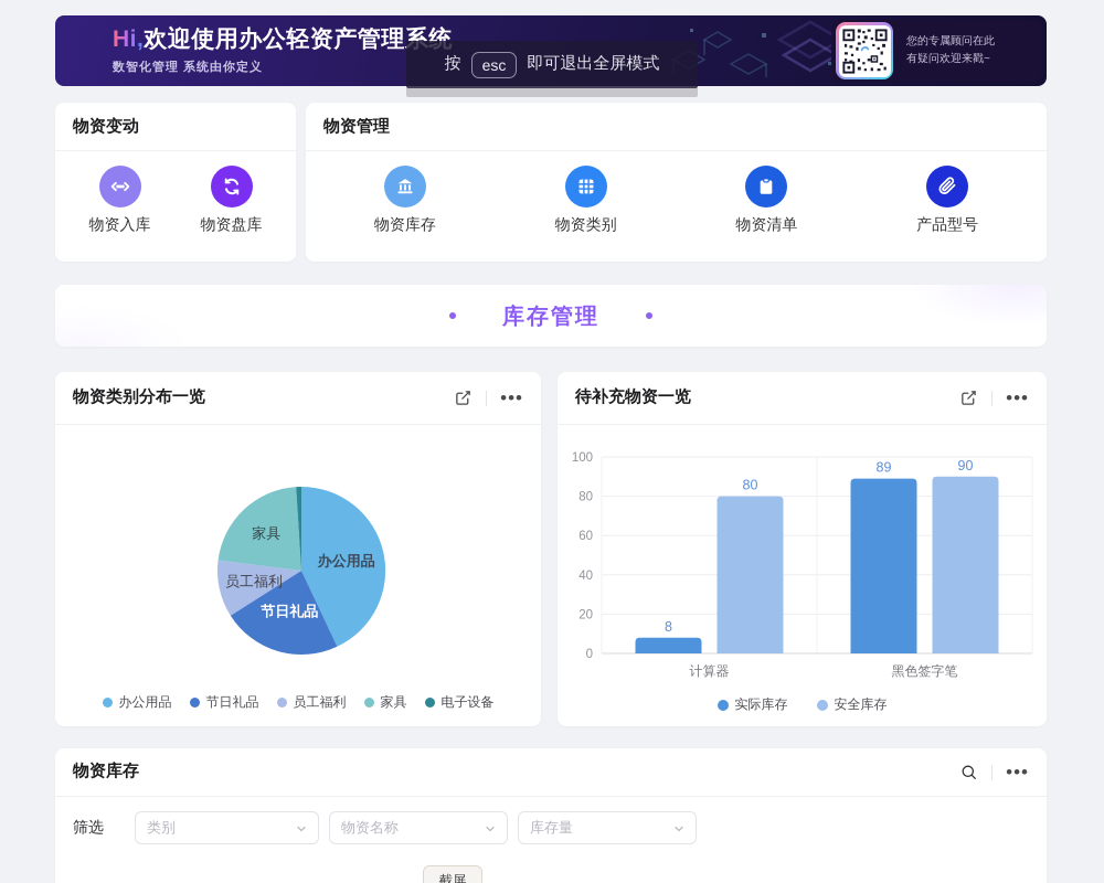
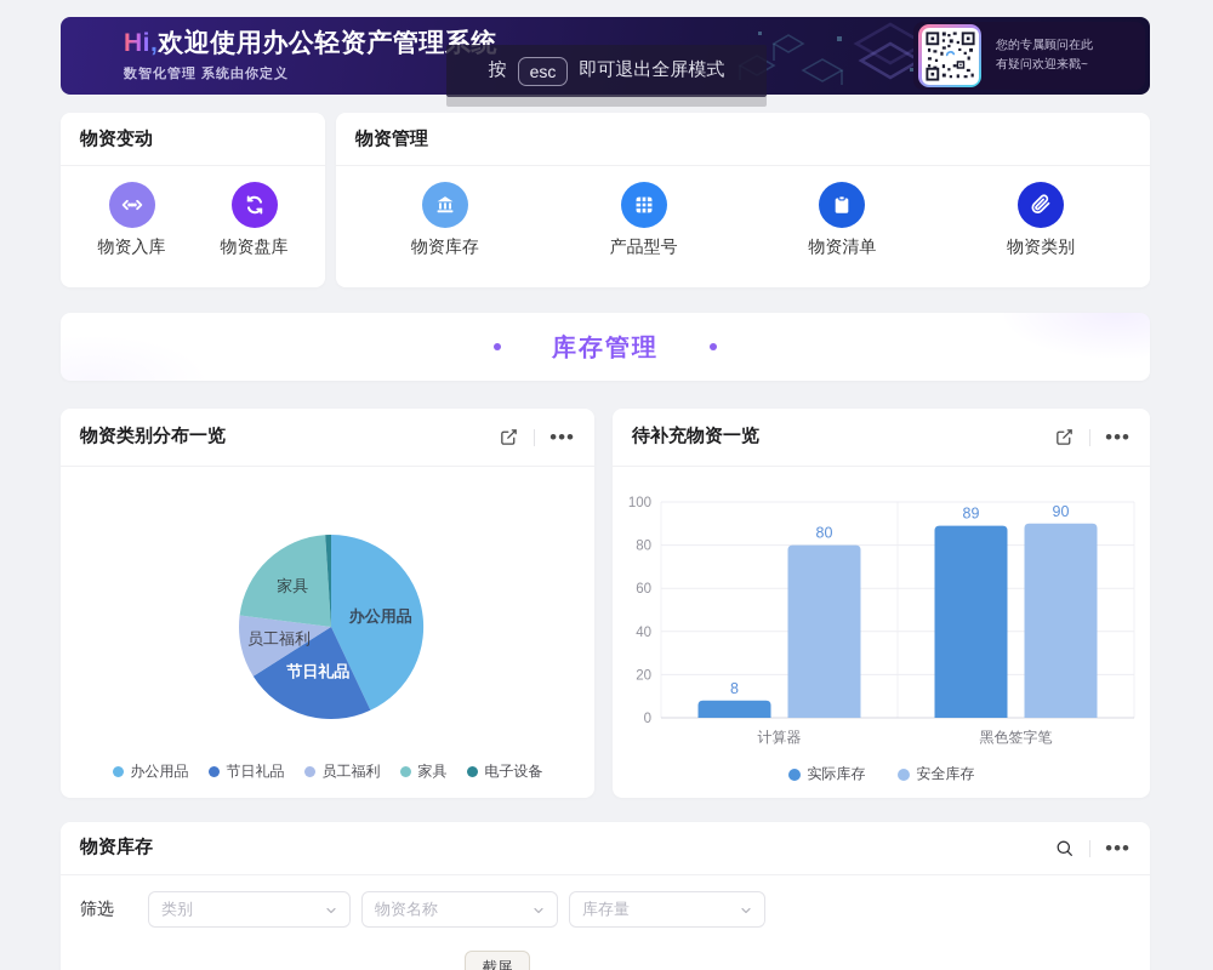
  Hi,欢迎使用办公轻资产管理系统
  数智化管理 系统由你定义
  您的专属顾问在此
  有疑问欢迎来戳~
  按
  esc
  即可退出全屏模式
  物资变动
  物资入库
  物资盘库
  物资管理
  物资库存
- 物资类别
+ 产品型号
  物资清单
- 产品型号
+ 物资类别
  库存管理
  物资类别分布一览
  •••
  办公用品
  节日礼品
  员工福利
  家具
  办公用品
  节日礼品
  员工福利
  家具
  电子设备
  待补充物资一览
  •••
  0
  20
  40
  60
  80
  100
  计算器
  8
  80
  黑色签字笔
  89
  90
  实际库存
  安全库存
  物资库存
  •••
  筛选
  类别
  物资名称
  库存量
  截屏
